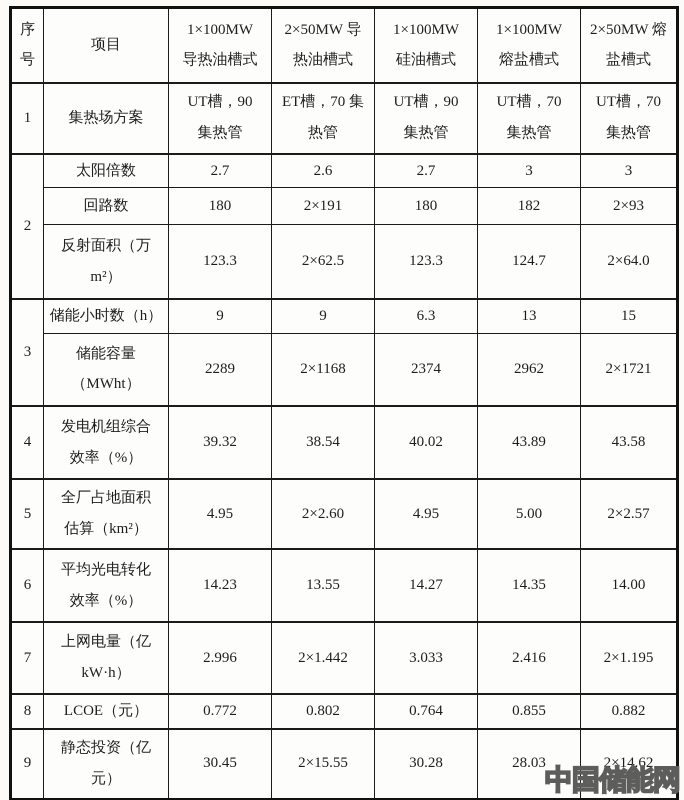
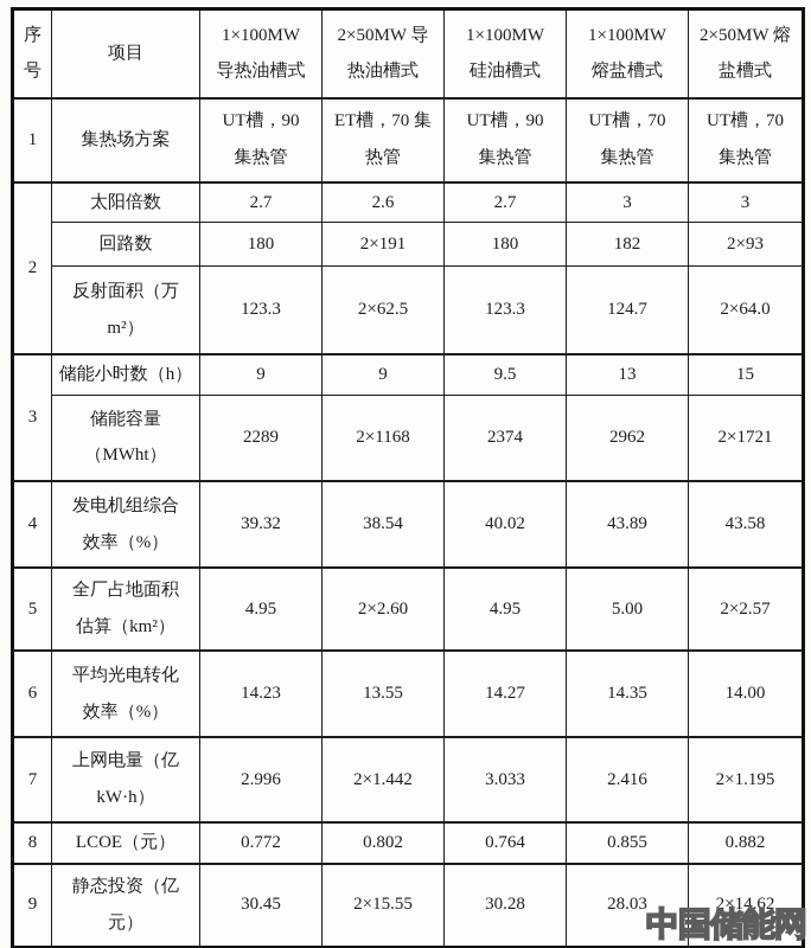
  序 号	项目	1×100MW 导热油槽式	2×50MW 导 热油槽式	1×100MW 硅油槽式	1×100MW 熔盐槽式	2×50MW 熔 盐槽式
  1	集热场方案	UT槽，90 集热管	ET槽，70 集 热管	UT槽，90 集热管	UT槽，70 集热管	UT槽，70 集热管
  2	太阳倍数	2.7	2.6	2.7	3	3
  回路数	180	2×191	180	182	2×93
  反射面积（万 m²）	123.3	2×62.5	123.3	124.7	2×64.0
- 3	储能小时数（h）	9	9	6.3	13	15
+ 3	储能小时数（h）	9	9	9.5	13	15
  储能容量 （MWht）	2289	2×1168	2374	2962	2×1721
  4	发电机组综合 效率（%）	39.32	38.54	40.02	43.89	43.58
  5	全厂占地面积 估算（km²）	4.95	2×2.60	4.95	5.00	2×2.57
  6	平均光电转化 效率（%）	14.23	13.55	14.27	14.35	14.00
  7	上网电量（亿 kW·h）	2.996	2×1.442	3.033	2.416	2×1.195
  8	LCOE（元）	0.772	0.802	0.764	0.855	0.882
  9	静态投资（亿 元）	30.45	2×15.55	30.28	28.03	2×14.62
  中国储能网
